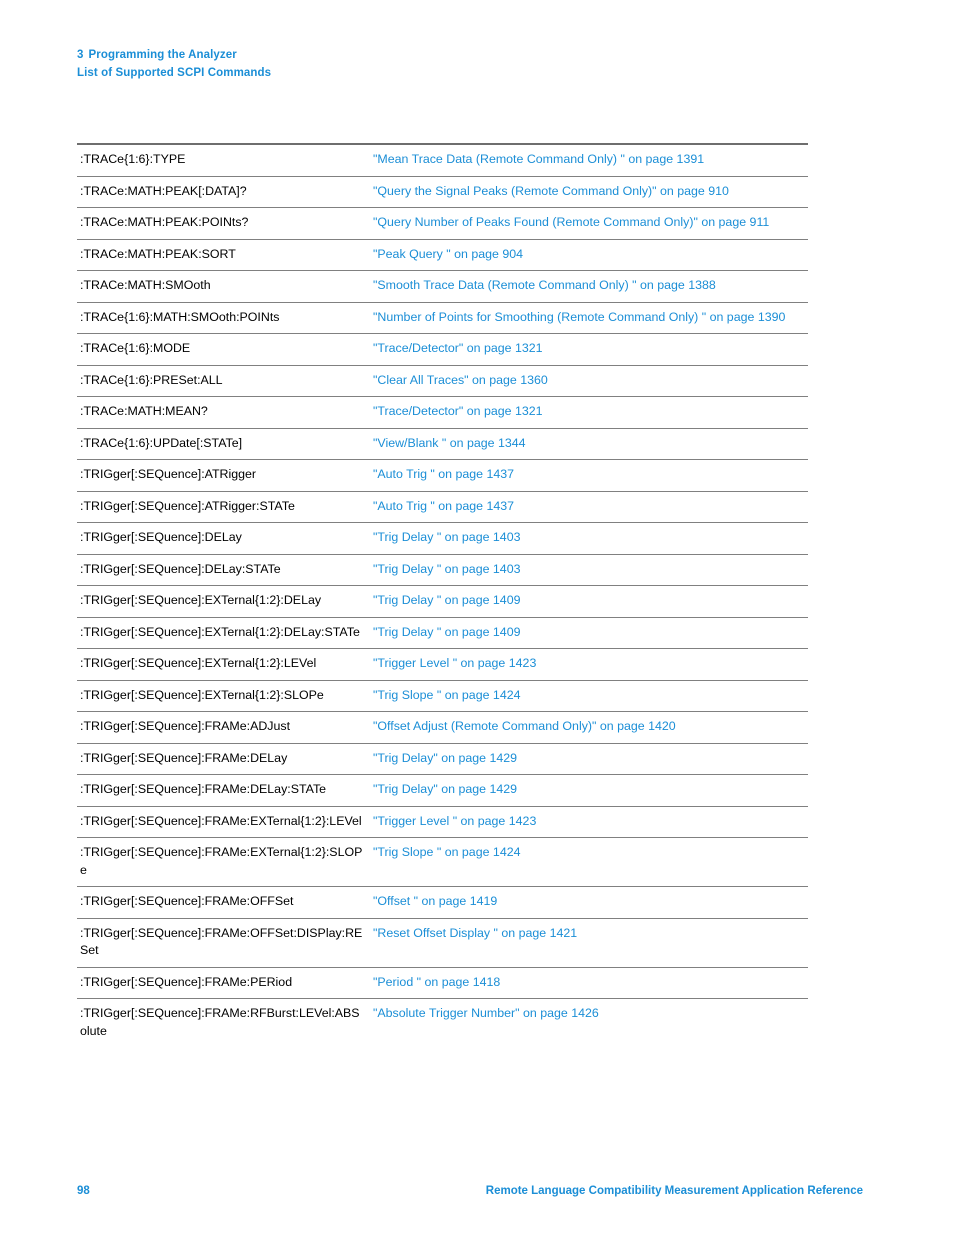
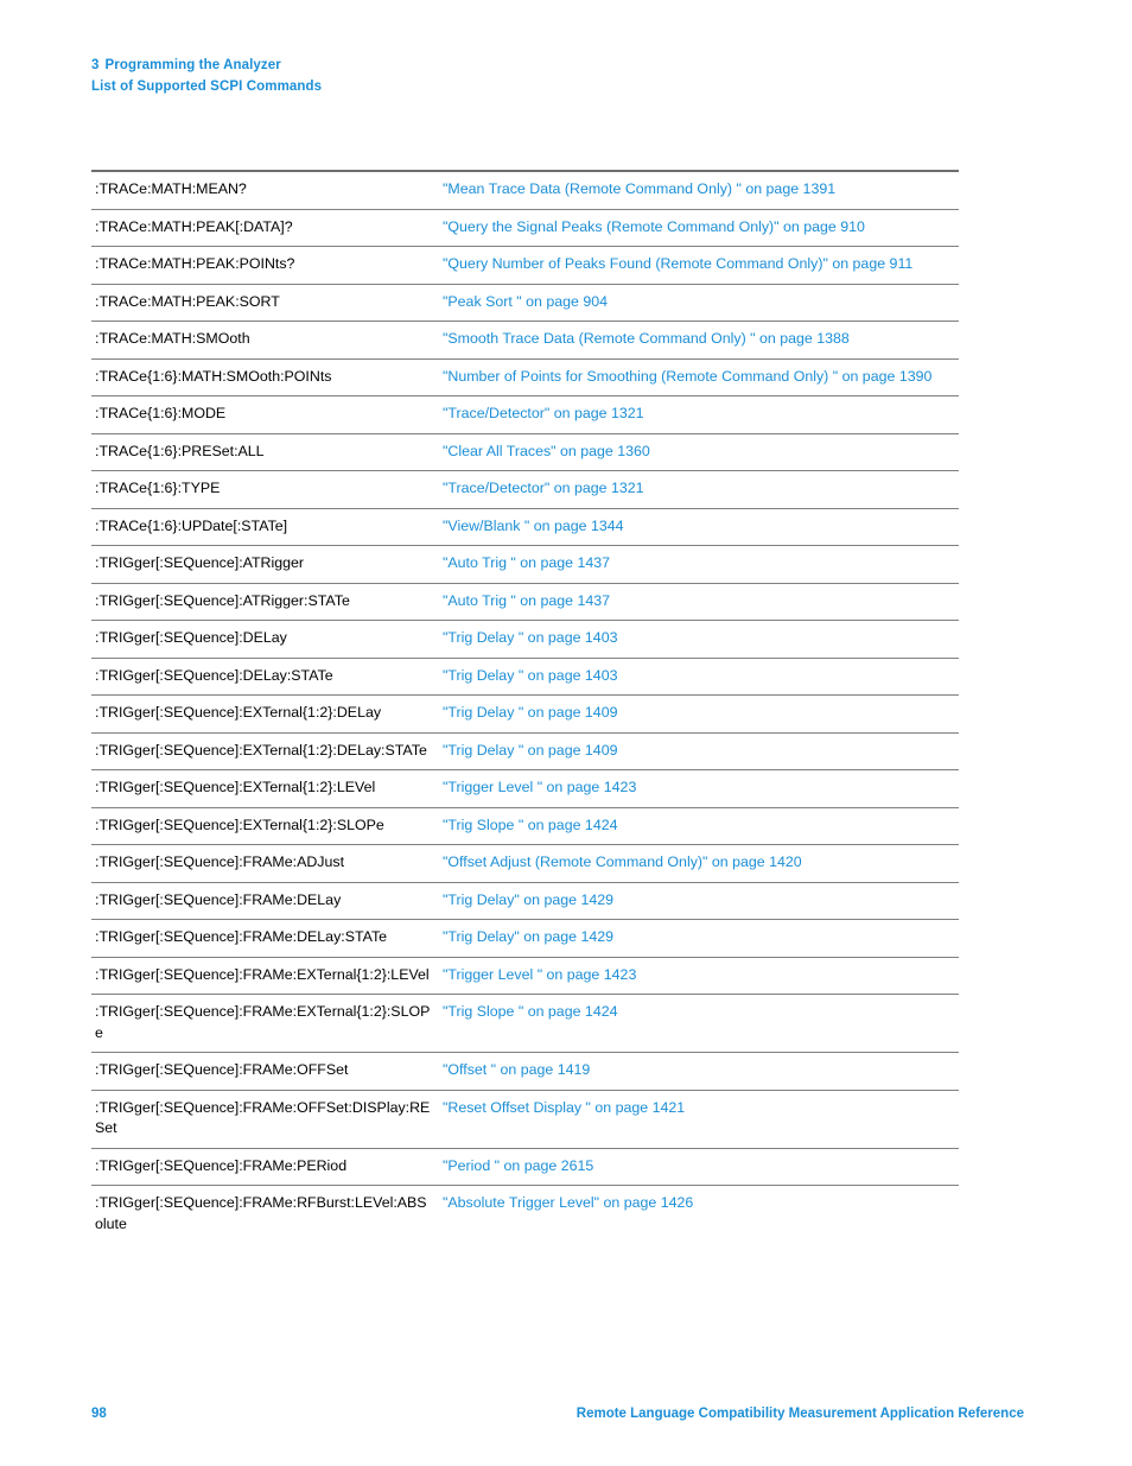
  3 Programming the Analyzer
  List of Supported SCPI Commands
- :TRACe{1:6}:TYPE	"Mean Trace Data (Remote Command Only) " on page 1391
+ :TRACe:MATH:MEAN?	"Mean Trace Data (Remote Command Only) " on page 1391
  :TRACe:MATH:PEAK[:DATA]?	"Query the Signal Peaks (Remote Command Only)" on page 910
  :TRACe:MATH:PEAK:POINts?	"Query Number of Peaks Found (Remote Command Only)" on page 911
- :TRACe:MATH:PEAK:SORT	"Peak Query " on page 904
+ :TRACe:MATH:PEAK:SORT	"Peak Sort " on page 904
  :TRACe:MATH:SMOoth	"Smooth Trace Data (Remote Command Only) " on page 1388
  :TRACe{1:6}:MATH:SMOoth:POINts	"Number of Points for Smoothing (Remote Command Only) " on page 1390
  :TRACe{1:6}:MODE	"Trace/Detector" on page 1321
  :TRACe{1:6}:PRESet:ALL	"Clear All Traces" on page 1360
- :TRACe:MATH:MEAN?	"Trace/Detector" on page 1321
+ :TRACe{1:6}:TYPE	"Trace/Detector" on page 1321
  :TRACe{1:6}:UPDate[:STATe]	"View/Blank " on page 1344
  :TRIGger[:SEQuence]:ATRigger	"Auto Trig " on page 1437
  :TRIGger[:SEQuence]:ATRigger:STATe	"Auto Trig " on page 1437
  :TRIGger[:SEQuence]:DELay	"Trig Delay " on page 1403
  :TRIGger[:SEQuence]:DELay:STATe	"Trig Delay " on page 1403
  :TRIGger[:SEQuence]:EXTernal{1:2}:DELay	"Trig Delay " on page 1409
  :TRIGger[:SEQuence]:EXTernal{1:2}:DELay:STATe	"Trig Delay " on page 1409
  :TRIGger[:SEQuence]:EXTernal{1:2}:LEVel	"Trigger Level " on page 1423
  :TRIGger[:SEQuence]:EXTernal{1:2}:SLOPe	"Trig Slope " on page 1424
  :TRIGger[:SEQuence]:FRAMe:ADJust	"Offset Adjust (Remote Command Only)" on page 1420
  :TRIGger[:SEQuence]:FRAMe:DELay	"Trig Delay" on page 1429
  :TRIGger[:SEQuence]:FRAMe:DELay:STATe	"Trig Delay" on page 1429
  :TRIGger[:SEQuence]:FRAMe:EXTernal{1:2}:LEVel	"Trigger Level " on page 1423
  :TRIGger[:SEQuence]:FRAMe:EXTernal{1:2}:SLOPe	"Trig Slope " on page 1424
  :TRIGger[:SEQuence]:FRAMe:OFFSet	"Offset " on page 1419
  :TRIGger[:SEQuence]:FRAMe:OFFSet:DISPlay:RESet	"Reset Offset Display " on page 1421
- :TRIGger[:SEQuence]:FRAMe:PERiod	"Period " on page 1418
+ :TRIGger[:SEQuence]:FRAMe:PERiod	"Period " on page 2615
- :TRIGger[:SEQuence]:FRAMe:RFBurst:LEVel:ABSolute	"Absolute Trigger Number" on page 1426
+ :TRIGger[:SEQuence]:FRAMe:RFBurst:LEVel:ABSolute	"Absolute Trigger Level" on page 1426
  98
  Remote Language Compatibility Measurement Application Reference
